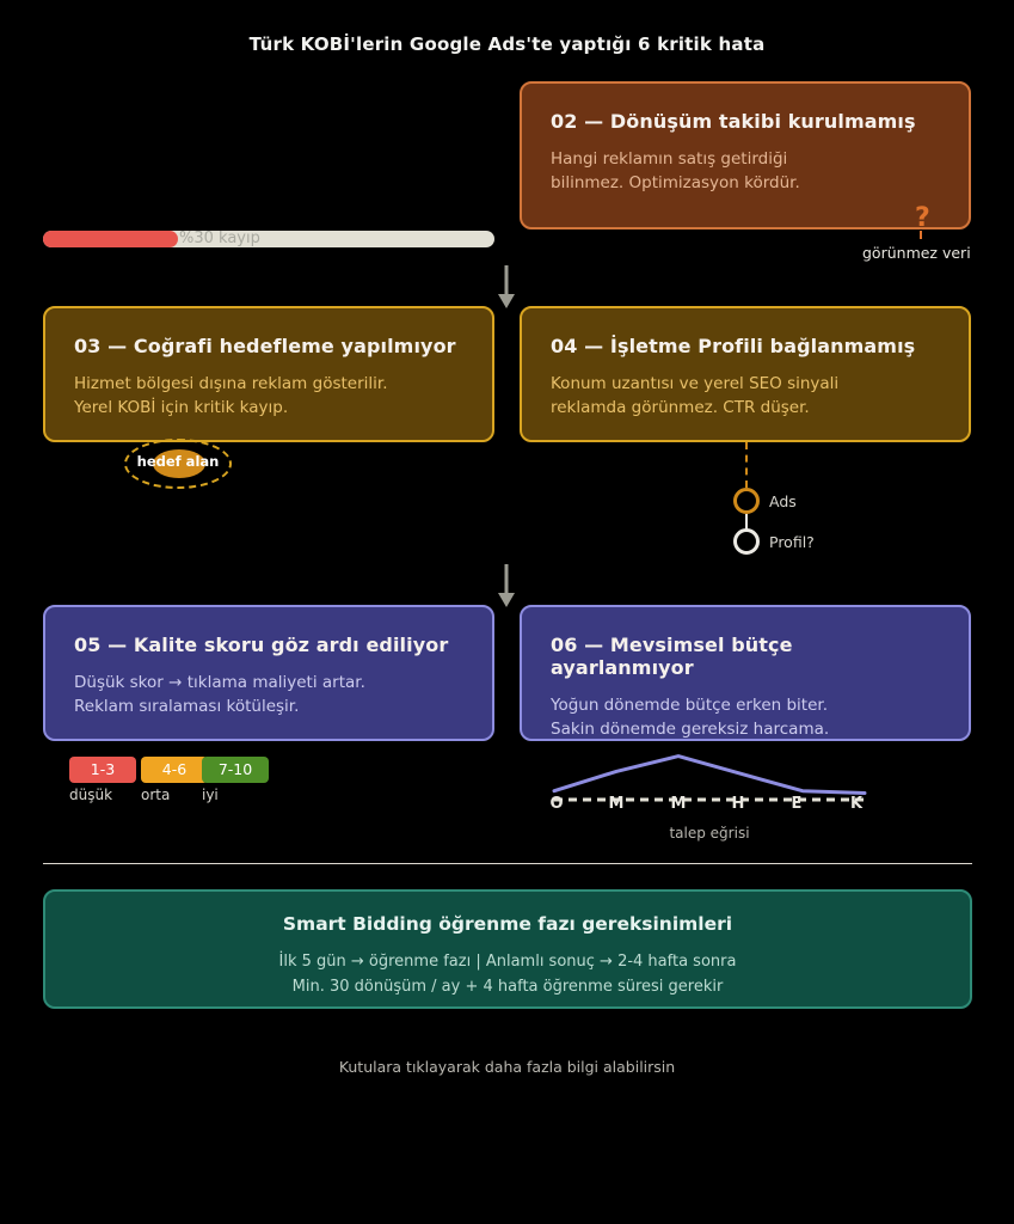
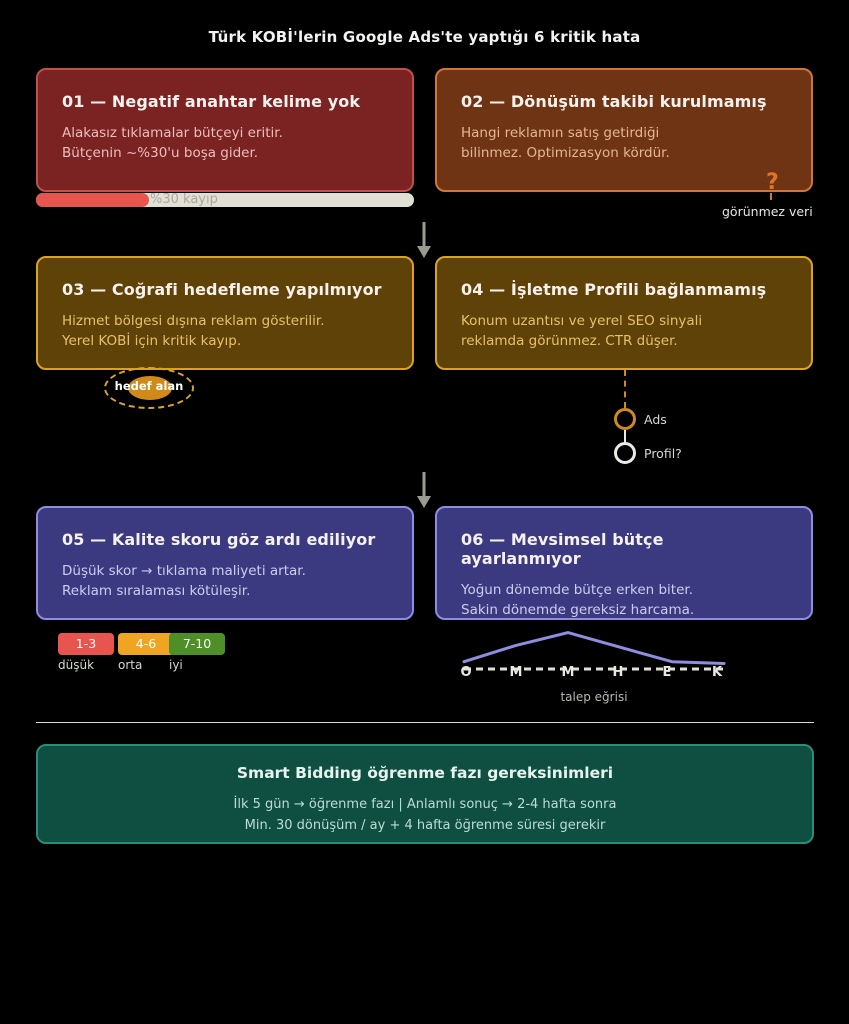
  Türk KOBİ'lerin Google Ads'te yaptığı 6 kritik hata
+ 01 — Negatif anahtar kelime yok
+ Alakasız tıklamalar bütçeyi eritir.
+ Bütçenin ~%30'u boşa gider.
  02 — Dönüşüm takibi kurulmamış
  Hangi reklamın satış getirdiği
  bilinmez. Optimizasyon kördür.
  %30 kayıp
  ?
  görünmez veri
  03 — Coğrafi hedefleme yapılmıyor
  Hizmet bölgesi dışına reklam gösterilir.
  Yerel KOBİ için kritik kayıp.
  04 — İşletme Profili bağlanmamış
  Konum uzantısı ve yerel SEO sinyali
  reklamda görünmez. CTR düşer.
  hedef alan
  Ads
  Profil?
  05 — Kalite skoru göz ardı ediliyor
  Düşük skor → tıklama maliyeti artar.
  Reklam sıralaması kötüleşir.
  06 — Mevsimsel bütçe ayarlanmıyor
  Yoğun dönemde bütçe erken biter.
  Sakin dönemde gereksiz harcama.
  1-3
  düşük
  4-6
  orta
  7-10
  iyi
  O
  M
  M
  H
  E
  K
  talep eğrisi
  Smart Bidding öğrenme fazı gereksinimleri
  İlk 5 gün → öğrenme fazı | Anlamlı sonuç → 2-4 hafta sonra
  Min. 30 dönüşüm / ay + 4 hafta öğrenme süresi gerekir
- Kutulara tıklayarak daha fazla bilgi alabilirsin
